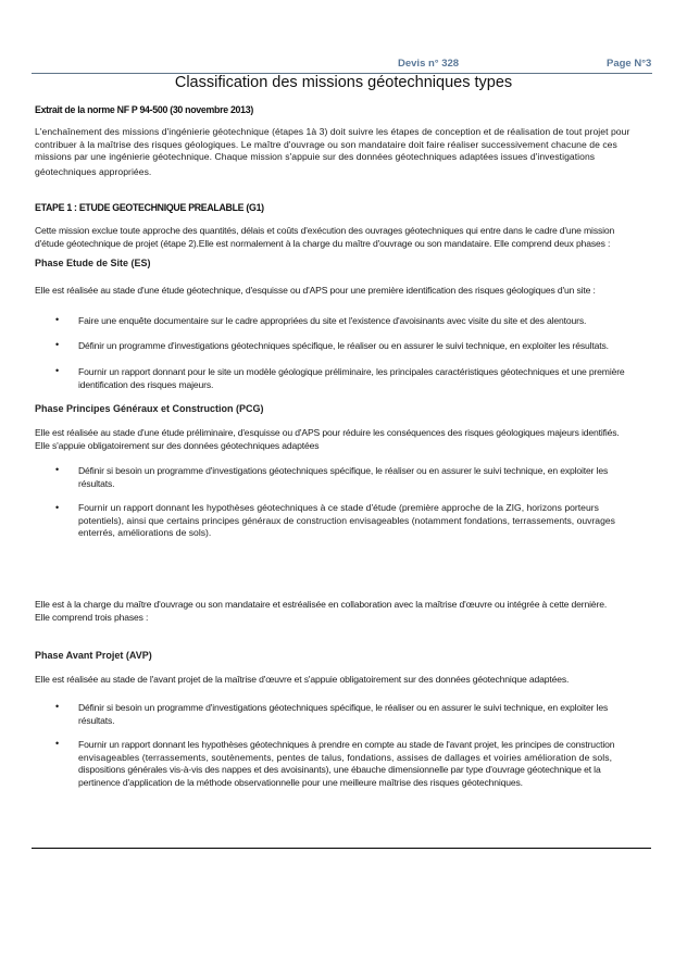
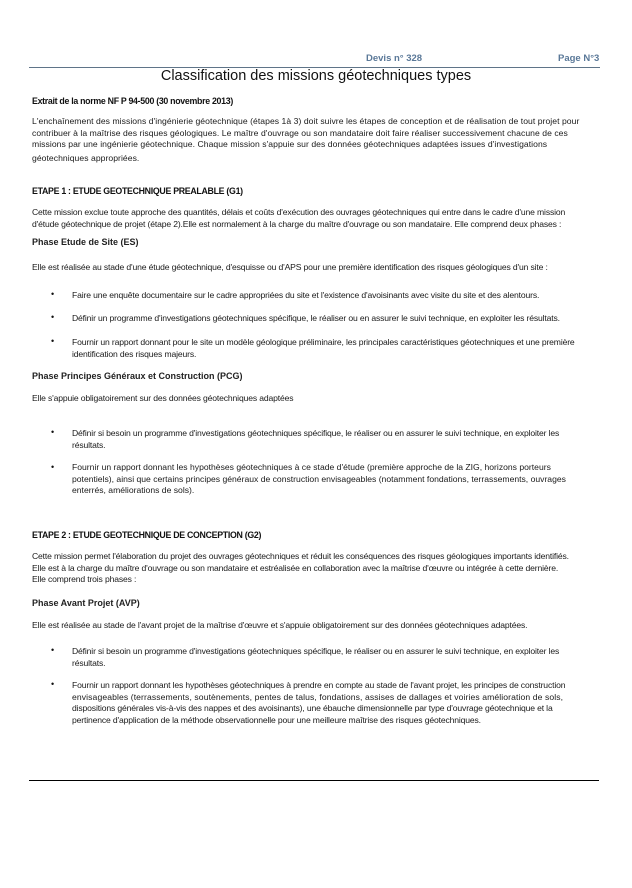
  Devis n° 328
  Page N°3
  Classification des missions géotechniques types
  Extrait de la norme NF P 94-500 (30 novembre 2013)
  L'enchaînement des missions d'ingénierie géotechnique (étapes 1à 3) doit suivre les étapes de conception et de réalisation de tout projet pour
  contribuer à la maîtrise des risques géologiques. Le maître d'ouvrage ou son mandataire doit faire réaliser successivement chacune de ces
  missions par une ingénierie géotechnique. Chaque mission s'appuie sur des données géotechniques adaptées issues d'investigations
  géotechniques appropriées.
  ETAPE 1 : ETUDE GEOTECHNIQUE PREALABLE (G1)
  Cette mission exclue toute approche des quantités, délais et coûts d'exécution des ouvrages géotechniques qui entre dans le cadre d'une mission
  d'étude géotechnique de projet (étape 2).Elle est normalement à la charge du maître d'ouvrage ou son mandataire. Elle comprend deux phases :
  Phase Etude de Site (ES)
  Elle est réalisée au stade d'une étude géotechnique, d'esquisse ou d'APS pour une première identification des risques géologiques d'un site :
  •
  Faire une enquête documentaire sur le cadre appropriées du site et l'existence d'avoisinants avec visite du site et des alentours.
  •
  Définir un programme d'investigations géotechniques spécifique, le réaliser ou en assurer le suivi technique, en exploiter les résultats.
  •
  Fournir un rapport donnant pour le site un modèle géologique préliminaire, les principales caractéristiques géotechniques et une première
  identification des risques majeurs.
  Phase Principes Généraux et Construction (PCG)
- Elle est réalisée au stade d'une étude préliminaire, d'esquisse ou d'APS pour réduire les conséquences des risques géologiques majeurs identifiés.
  Elle s'appuie obligatoirement sur des données géotechniques adaptées
  •
  Définir si besoin un programme d'investigations géotechniques spécifique, le réaliser ou en assurer le suivi technique, en exploiter les
  résultats.
  •
  Fournir un rapport donnant les hypothèses géotechniques à ce stade d'étude (première approche de la ZIG, horizons porteurs
  potentiels), ainsi que certains principes généraux de construction envisageables (notamment fondations, terrassements, ouvrages
  enterrés, améliorations de sols).
+ ETAPE 2 : ETUDE GEOTECHNIQUE DE CONCEPTION (G2)
+ Cette mission permet l'élaboration du projet des ouvrages géotechniques et réduit les conséquences des risques géologiques importants identifiés.
  Elle est à la charge du maître d'ouvrage ou son mandataire et estréalisée en collaboration avec la maîtrise d'œuvre ou intégrée à cette dernière.
  Elle comprend trois phases :
  Phase Avant Projet (AVP)
- Elle est réalisée au stade de l'avant projet de la maîtrise d'œuvre et s'appuie obligatoirement sur des données géotechnique adaptées.
+ Elle est réalisée au stade de l'avant projet de la maîtrise d'œuvre et s'appuie obligatoirement sur des données géotechniques adaptées.
  •
  Définir si besoin un programme d'investigations géotechniques spécifique, le réaliser ou en assurer le suivi technique, en exploiter les
  résultats.
  •
  Fournir un rapport donnant les hypothèses géotechniques à prendre en compte au stade de l'avant projet, les principes de construction
  envisageables (terrassements, soutènements, pentes de talus, fondations, assises de dallages et voiries amélioration de sols,
  dispositions générales vis-à-vis des nappes et des avoisinants), une ébauche dimensionnelle par type d'ouvrage géotechnique et la
  pertinence d'application de la méthode observationnelle pour une meilleure maîtrise des risques géotechniques.
